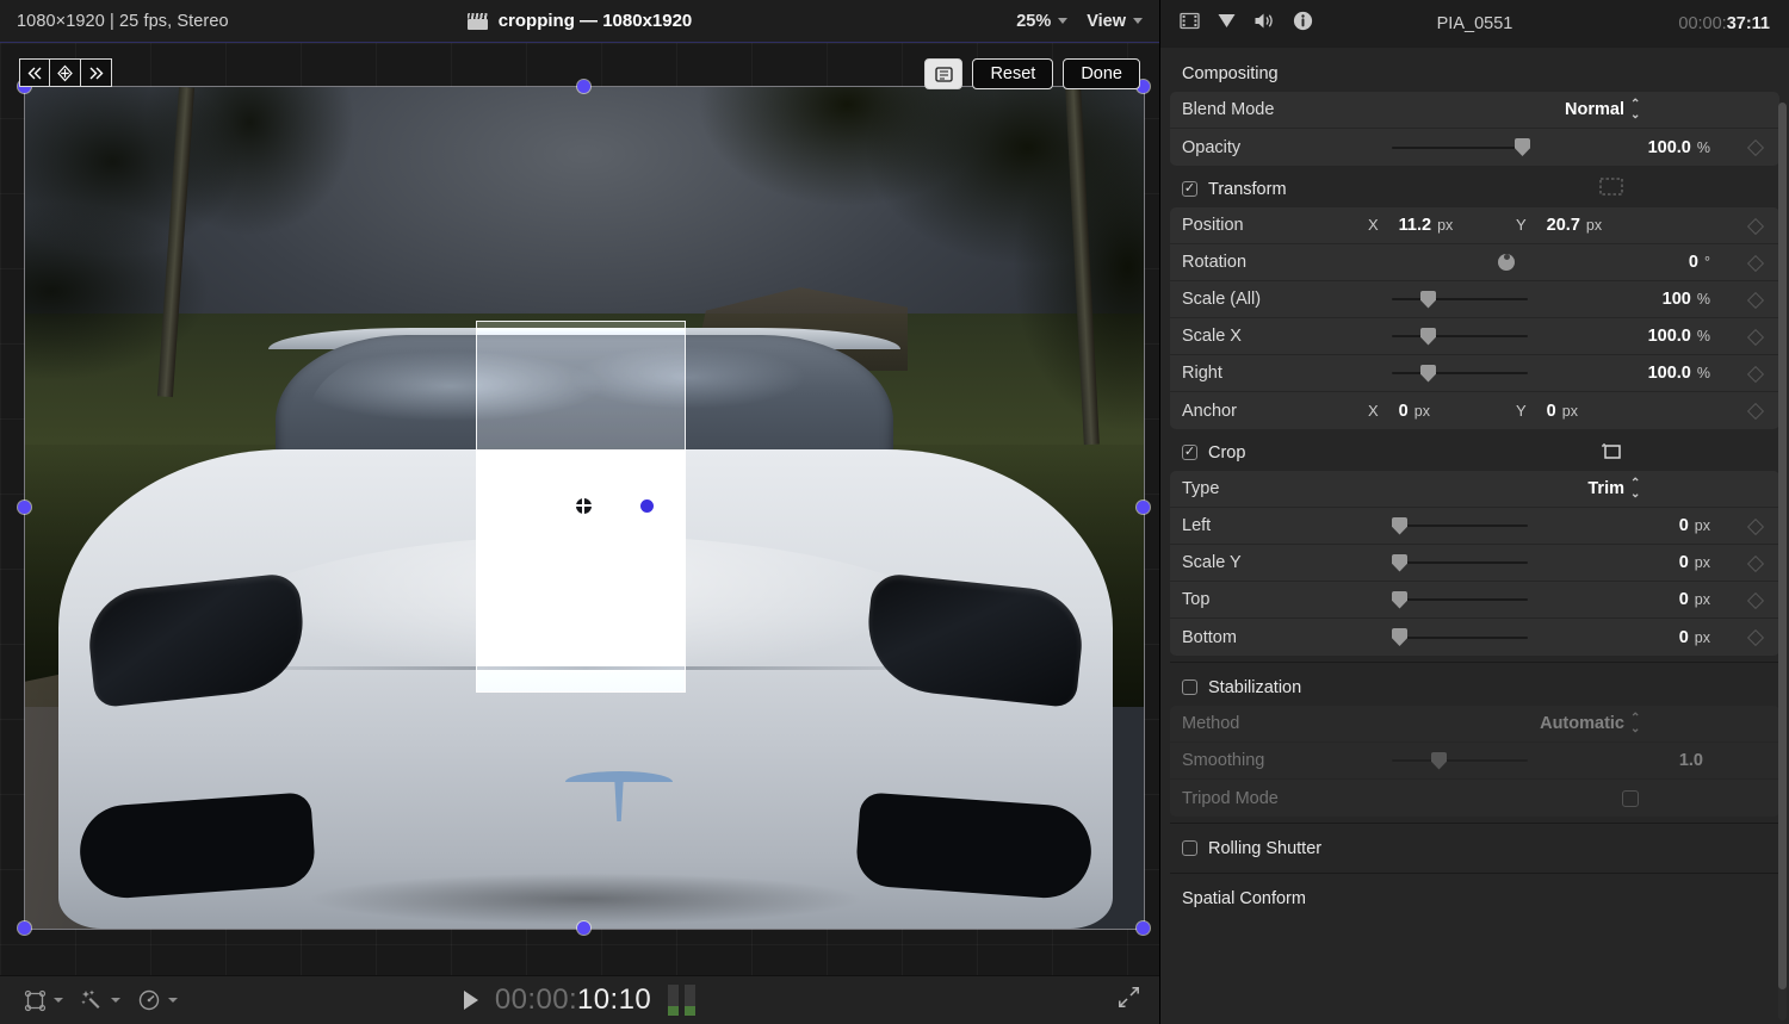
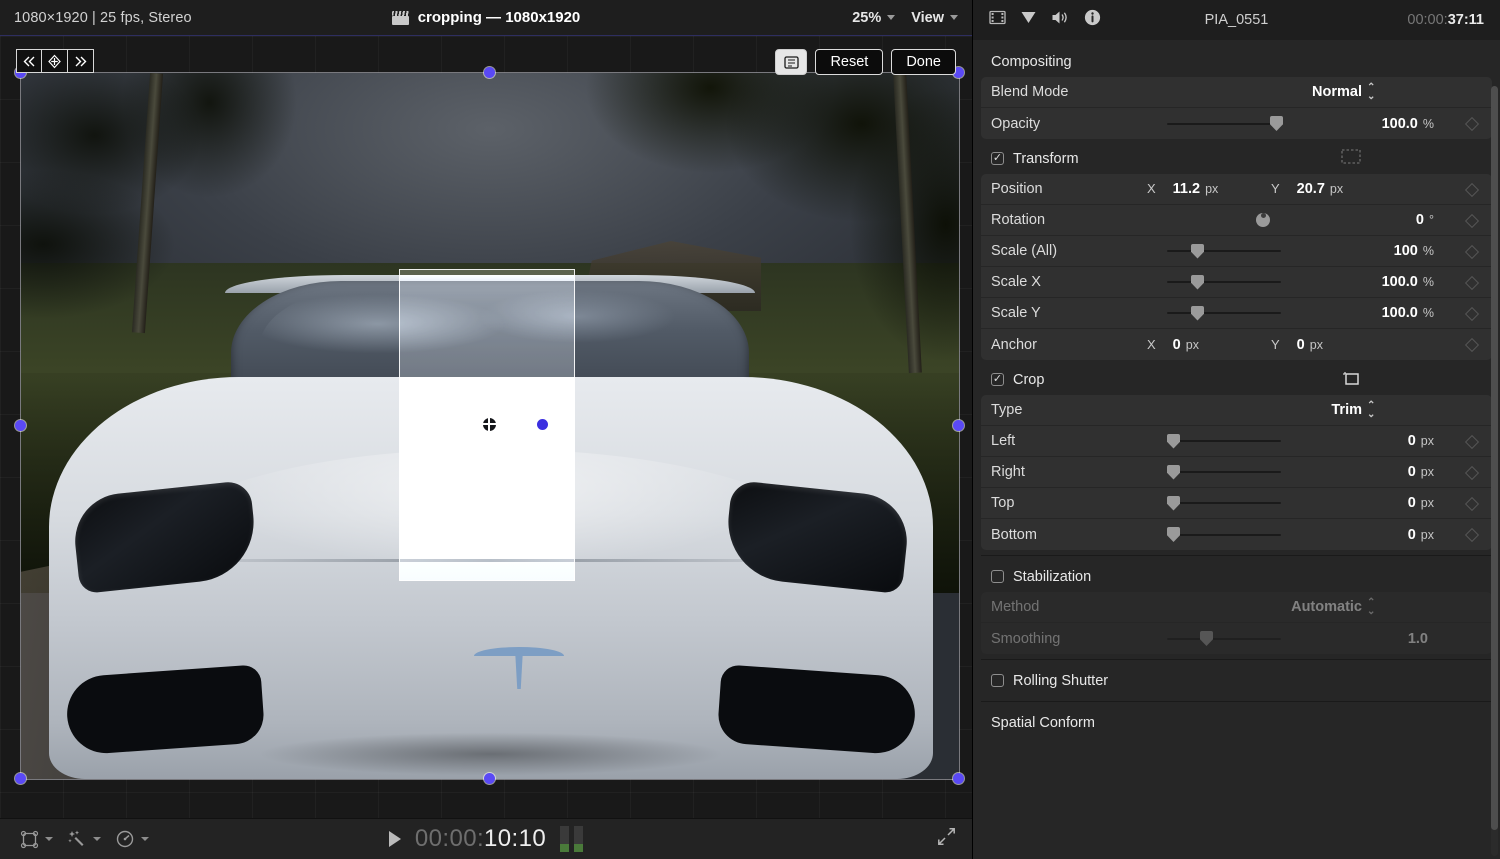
  1080×1920 | 25 fps, Stereo
  cropping — 1080x1920
  25%
  View
  Reset
  Done
  00:00:10:10
  PIA_0551
  00:00:37:11
  Compositing
  Blend Mode
  Normal
  ⌃
  ⌄
  Opacity
  100.0
  %
  Transform
  Position
  X
  11.2
  px
  Y
  20.7
  px
  Rotation
  0
  °
  Scale (All)
  100
  %
  Scale X
  100.0
  %
- Right
+ Scale Y
  100.0
  %
  Anchor
  X
  0
  px
  Y
  0
  px
  Crop
  Type
  Trim
  ⌃
  ⌄
  Left
  0
  px
- Scale Y
+ Right
  0
  px
  Top
  0
  px
  Bottom
  0
  px
  Stabilization
  Method
  Automatic
  ⌃
  ⌄
  Smoothing
  1.0
- Tripod Mode
  Rolling Shutter
  Spatial Conform
